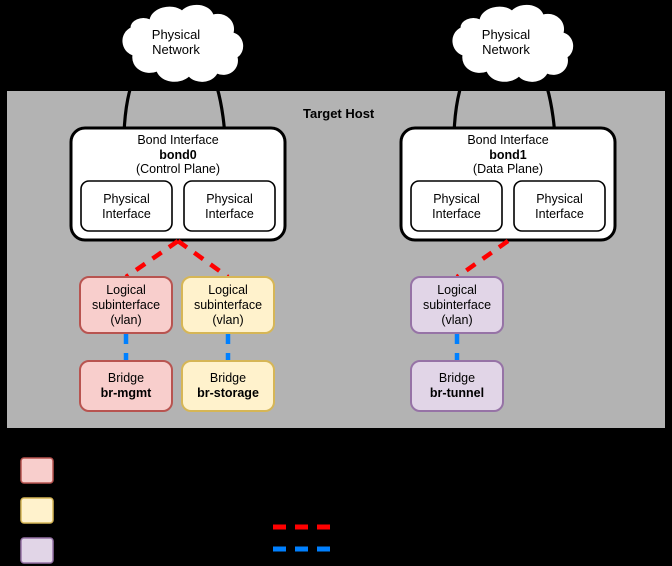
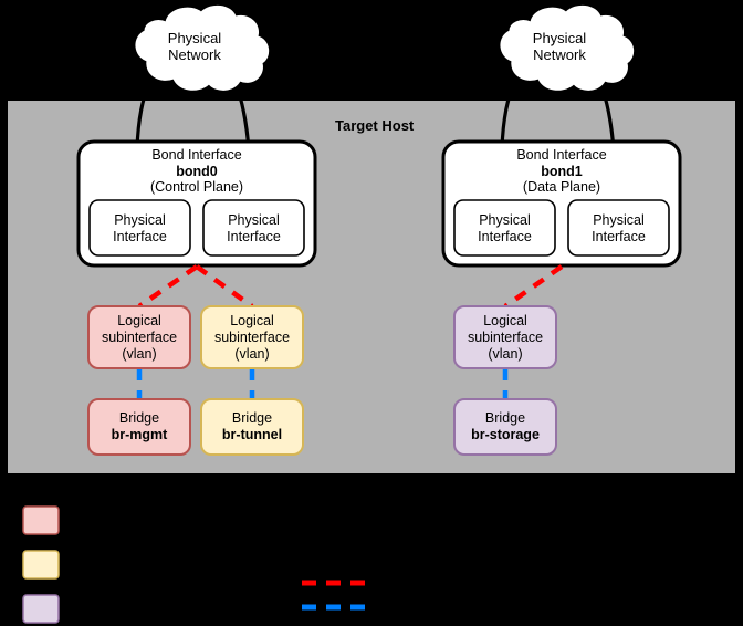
  Target Host
  Physical
  Network
  Physical
  Network
  Bond Interface
  bond0
  (Control Plane)
  Physical
  Interface
  Physical
  Interface
  Bond Interface
  bond1
  (Data Plane)
  Physical
  Interface
  Physical
  Interface
  Logical
  subinterface
  (vlan)
  Logical
  subinterface
  (vlan)
  Logical
  subinterface
  (vlan)
  Bridge
  br-mgmt
  Bridge
- br-storage
+ br-tunnel
  Bridge
- br-tunnel
+ br-storage
